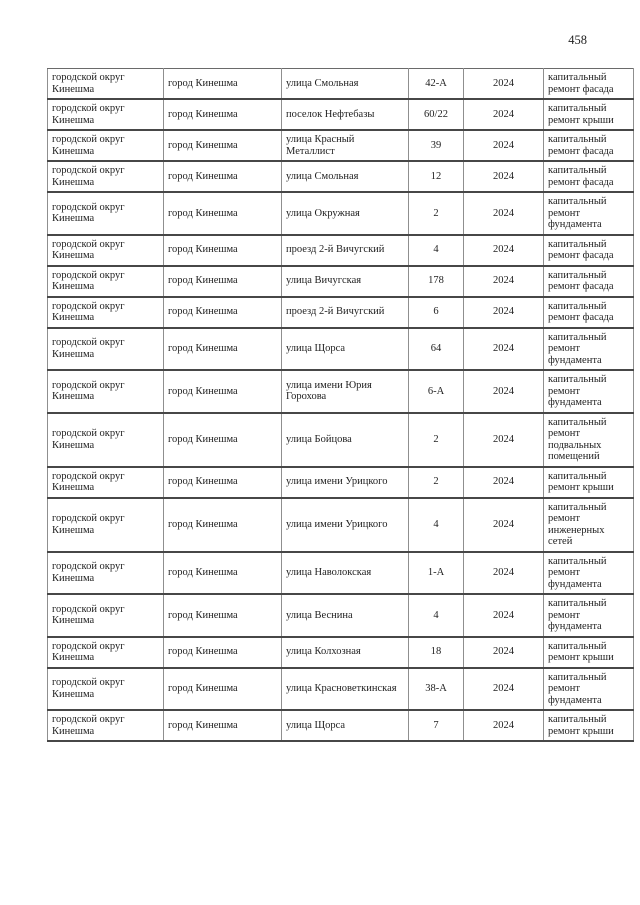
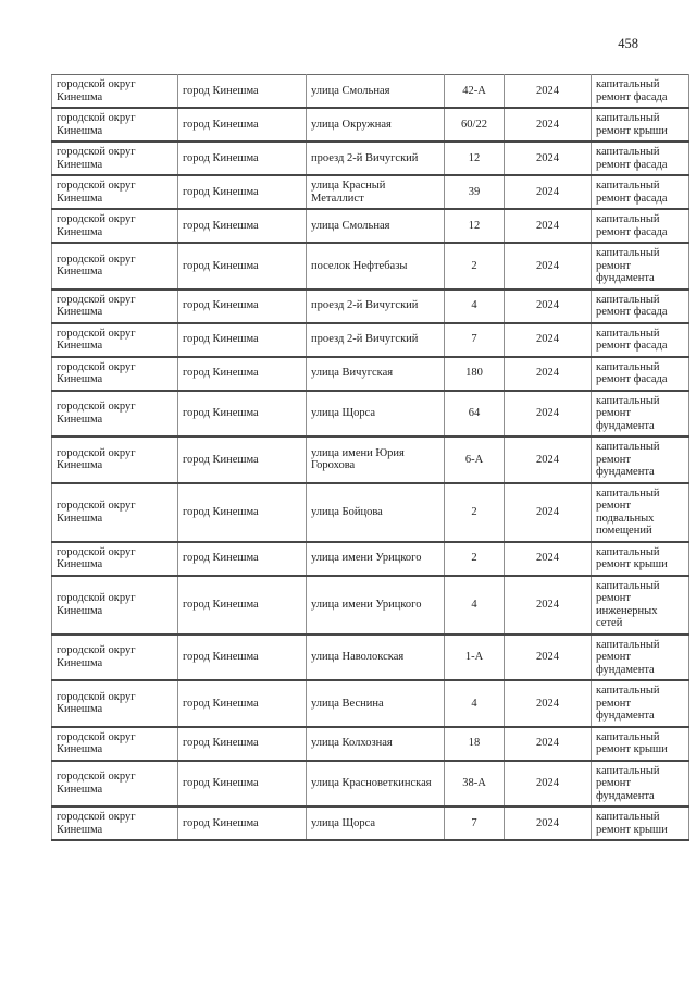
  458
  городской округ Кинешма	город Кинешма	улица Смольная	42-А	2024	капитальный ремонт фасада
- городской округ Кинешма	город Кинешма	поселок Нефтебазы	60/22	2024	капитальный ремонт крыши
+ городской округ Кинешма	город Кинешма	улица Окружная	60/22	2024	капитальный ремонт крыши
+ городской округ Кинешма	город Кинешма	проезд 2-й Вичугский	12	2024	капитальный ремонт фасада
  городской округ Кинешма	город Кинешма	улица Красный Металлист	39	2024	капитальный ремонт фасада
  городской округ Кинешма	город Кинешма	улица Смольная	12	2024	капитальный ремонт фасада
- городской округ Кинешма	город Кинешма	улица Окружная	2	2024	капитальный ремонт фундамента
+ городской округ Кинешма	город Кинешма	поселок Нефтебазы	2	2024	капитальный ремонт фундамента
  городской округ Кинешма	город Кинешма	проезд 2-й Вичугский	4	2024	капитальный ремонт фасада
- городской округ Кинешма	город Кинешма	улица Вичугская	178	2024	капитальный ремонт фасада
- городской округ Кинешма	город Кинешма	проезд 2-й Вичугский	6	2024	капитальный ремонт фасада
+ городской округ Кинешма	город Кинешма	проезд 2-й Вичугский	7	2024	капитальный ремонт фасада
+ городской округ Кинешма	город Кинешма	улица Вичугская	180	2024	капитальный ремонт фасада
  городской округ Кинешма	город Кинешма	улица Щорса	64	2024	капитальный ремонт фундамента
  городской округ Кинешма	город Кинешма	улица имени Юрия Горохова	6-А	2024	капитальный ремонт фундамента
  городской округ Кинешма	город Кинешма	улица Бойцова	2	2024	капитальный ремонт подвальных помещений
  городской округ Кинешма	город Кинешма	улица имени Урицкого	2	2024	капитальный ремонт крыши
  городской округ Кинешма	город Кинешма	улица имени Урицкого	4	2024	капитальный ремонт инженерных сетей
  городской округ Кинешма	город Кинешма	улица Наволокская	1-А	2024	капитальный ремонт фундамента
  городской округ Кинешма	город Кинешма	улица Веснина	4	2024	капитальный ремонт фундамента
  городской округ Кинешма	город Кинешма	улица Колхозная	18	2024	капитальный ремонт крыши
  городской округ Кинешма	город Кинешма	улица Красноветкинская	38-А	2024	капитальный ремонт фундамента
  городской округ Кинешма	город Кинешма	улица Щорса	7	2024	капитальный ремонт крыши
